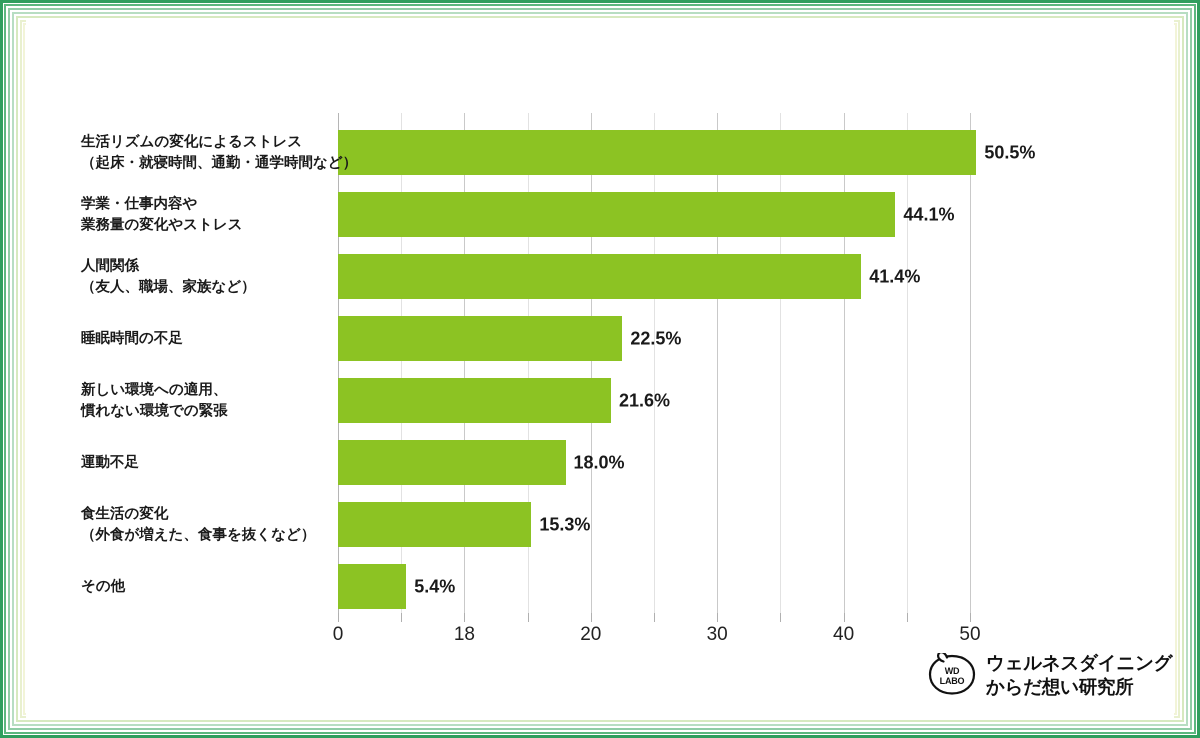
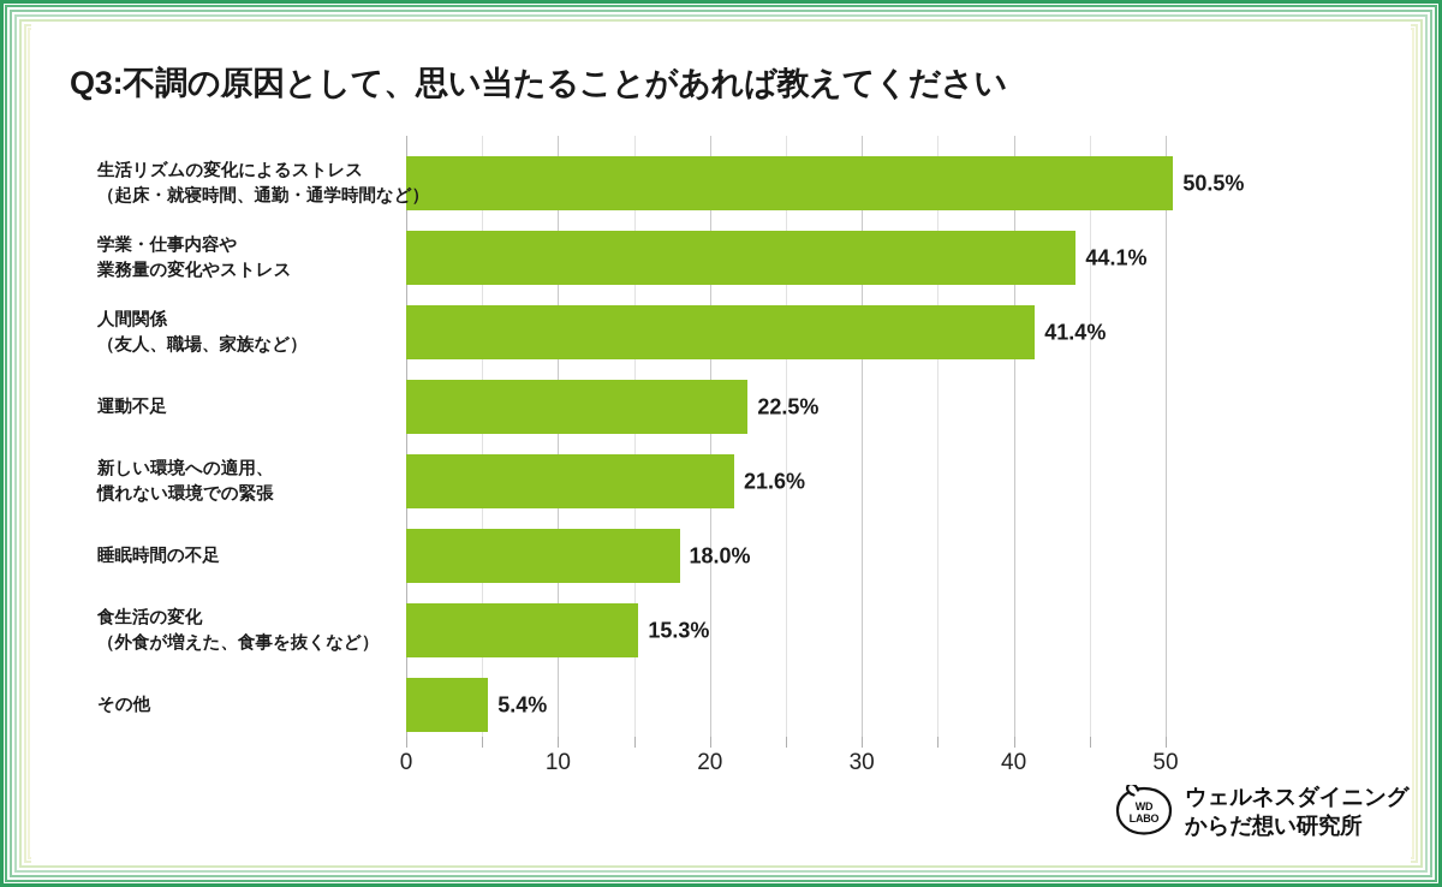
+ Q3:不調の原因として、思い当たることがあれば教えてください
  50.5%
  44.1%
  41.4%
  22.5%
  21.6%
  18.0%
  15.3%
  5.4%
  0
- 18
+ 10
  20
  30
  40
  50
  生活リズムの変化によるストレス
  （起床・就寝時間、通勤・通学時間など）
  学業・仕事内容や
  業務量の変化やストレス
  人間関係
  （友人、職場、家族など）
- 睡眠時間の不足
+ 運動不足
  新しい環境への適用、
  慣れない環境での緊張
- 運動不足
+ 睡眠時間の不足
  食生活の変化
  （外食が増えた、食事を抜くなど）
  その他
  WD
  LABO
  ウェルネスダイニング
  からだ想い研究所
